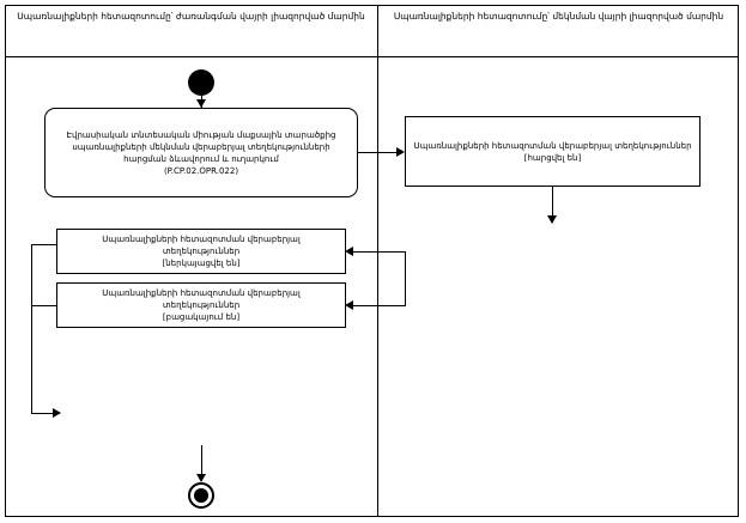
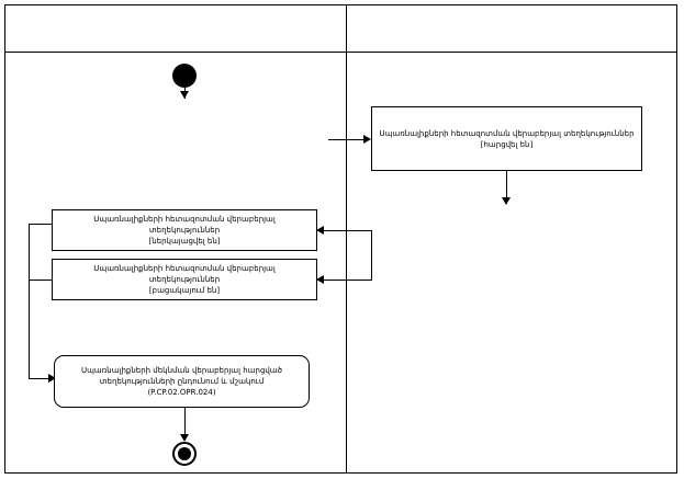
- Սպառնալիքների հետազոտումը՝ ժառանգման վայրի լիազորված մարմին
- Սպառնալիքների հետազոտումը՝ մեկնման վայրի լիազորված մարմին
- Էվրասիական տնտեսական միության մաքսային տարածքից սպառնալիքների մեկնման վերաբերյալ տեղեկությունների հարցման ձևավորում և ուղարկում
- (P.CP.02.OPR.022)
  Սպառնալիքների հետազոտման վերաբերյալ տեղեկություններ
  [հարցվել են]
  Սպառնալիքների հետազոտման վերաբերյալ տեղեկություններ
  [ներկայացվել են]
  Սպառնալիքների հետազոտման վերաբերյալ տեղեկություններ
  [բացակայում են]
+ Սպառնալիքների մեկնման վերաբերյալ հարցված տեղեկությունների ընդունում և մշակում
+ (P.CP.02.OPR.024)
